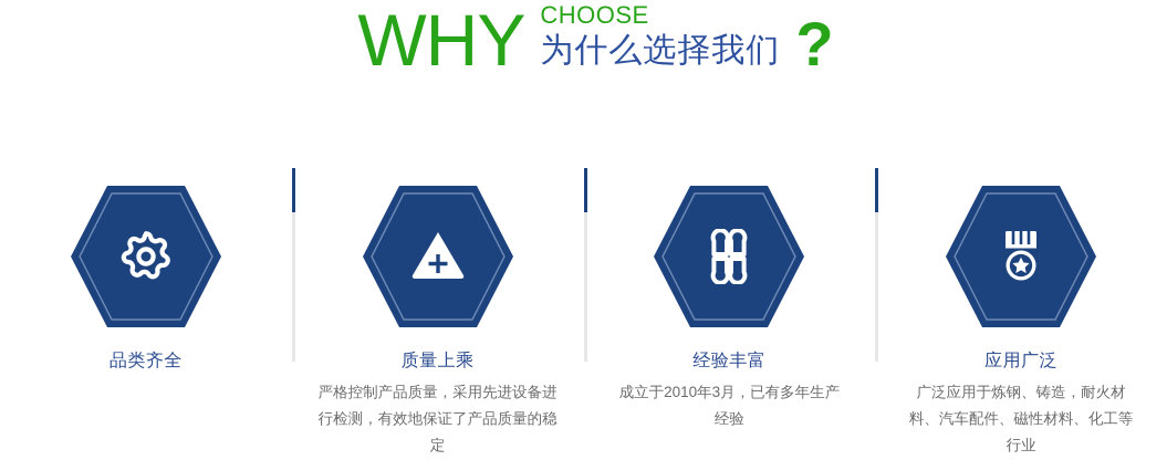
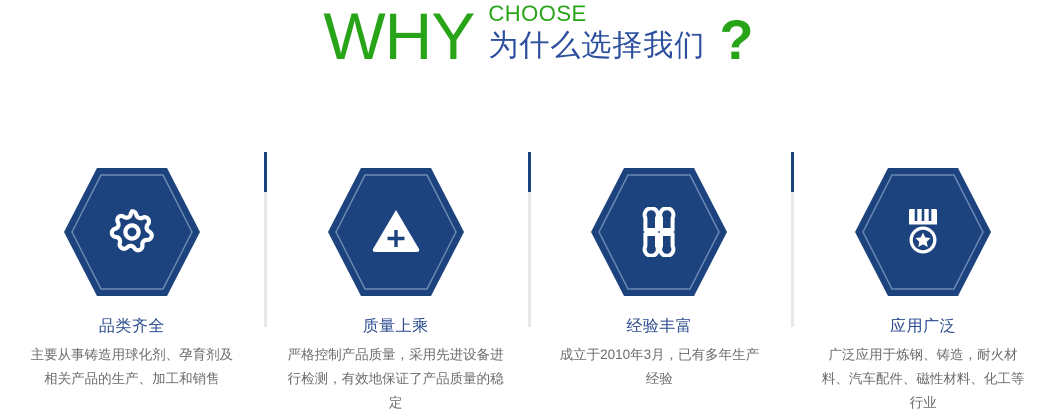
  WHY
  CHOOSE
  为什么选择我们
  ?
  品类齐全
+ 主要从事铸造用球化剂、孕育剂及相关产品的生产、加工和销售
  质量上乘
  严格控制产品质量，采用先进设备进行检测，有效地保证了产品质量的稳定
  经验丰富
  成立于2010年3月，已有多年生产经验
  应用广泛
  广泛应用于炼钢、铸造，耐火材料、汽车配件、磁性材料、化工等行业
